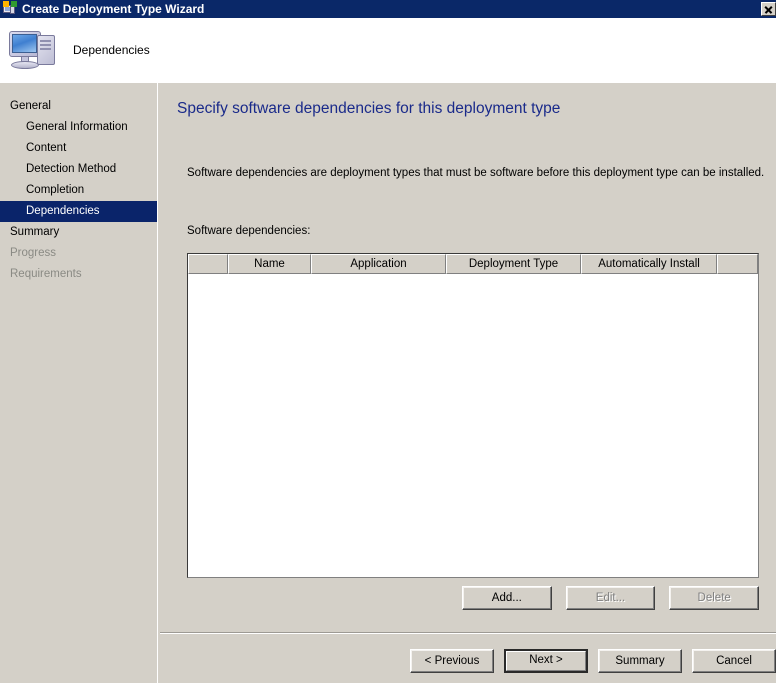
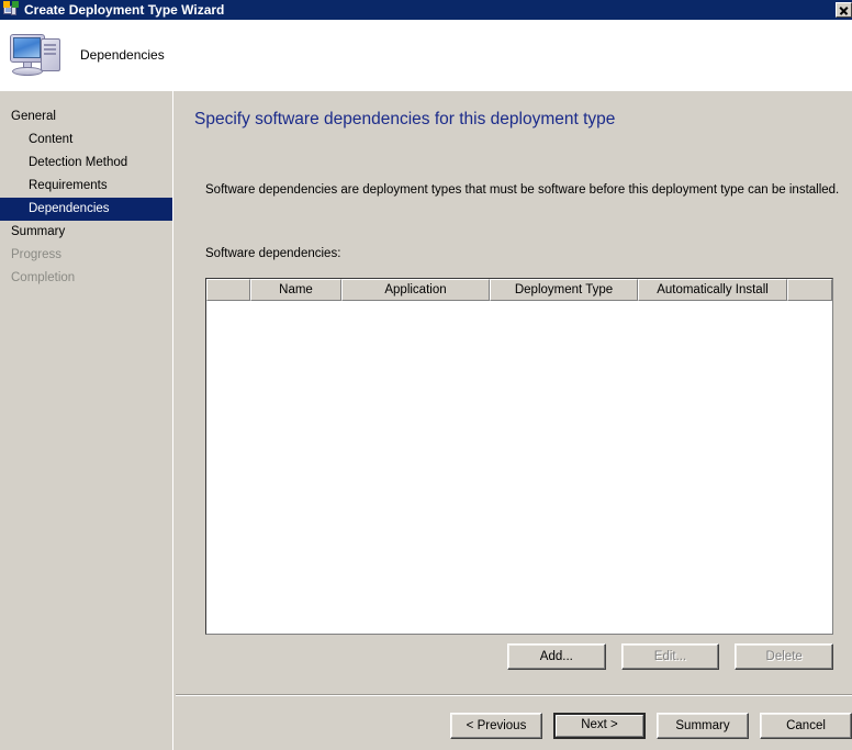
  Create Deployment Type Wizard
  Dependencies
  General
- General Information
  Content
  Detection Method
- Completion
+ Requirements
  Dependencies
  Summary
  Progress
- Requirements
+ Completion
  Specify software dependencies for this deployment type
  Software dependencies are deployment types that must be software before this deployment type can be installed.
  Software dependencies:
  Name
  Application
  Deployment Type
  Automatically Install
  Add...
  Edit...
  Delete
  < Previous
  Next >
  Summary
  Cancel
